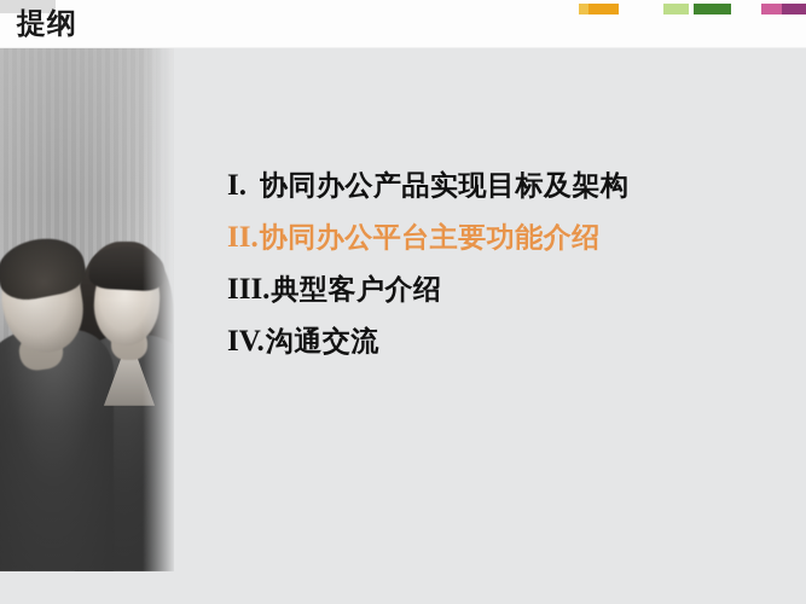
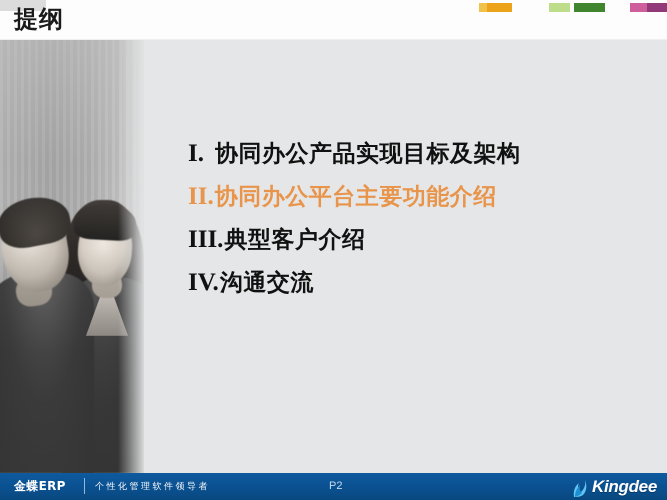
  提纲
  I.
  协同办公产品实现目标及架构
  II.
  协同办公平台主要功能介绍
  III.
  典型客户介绍
  IV.
  沟通交流
+ 金蝶ERP
+ 个性化管理软件领导者
+ P2
+ Kingdee
